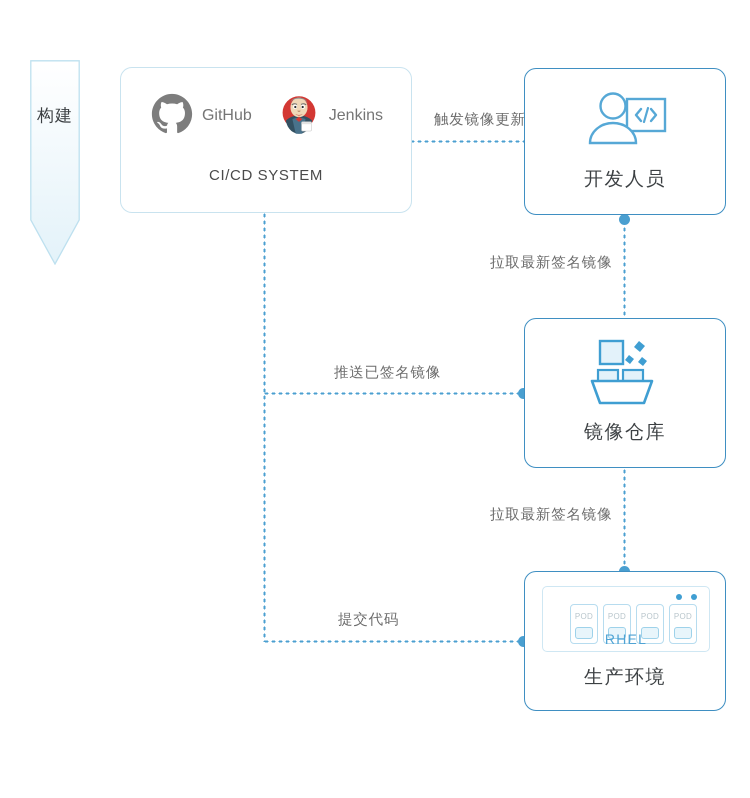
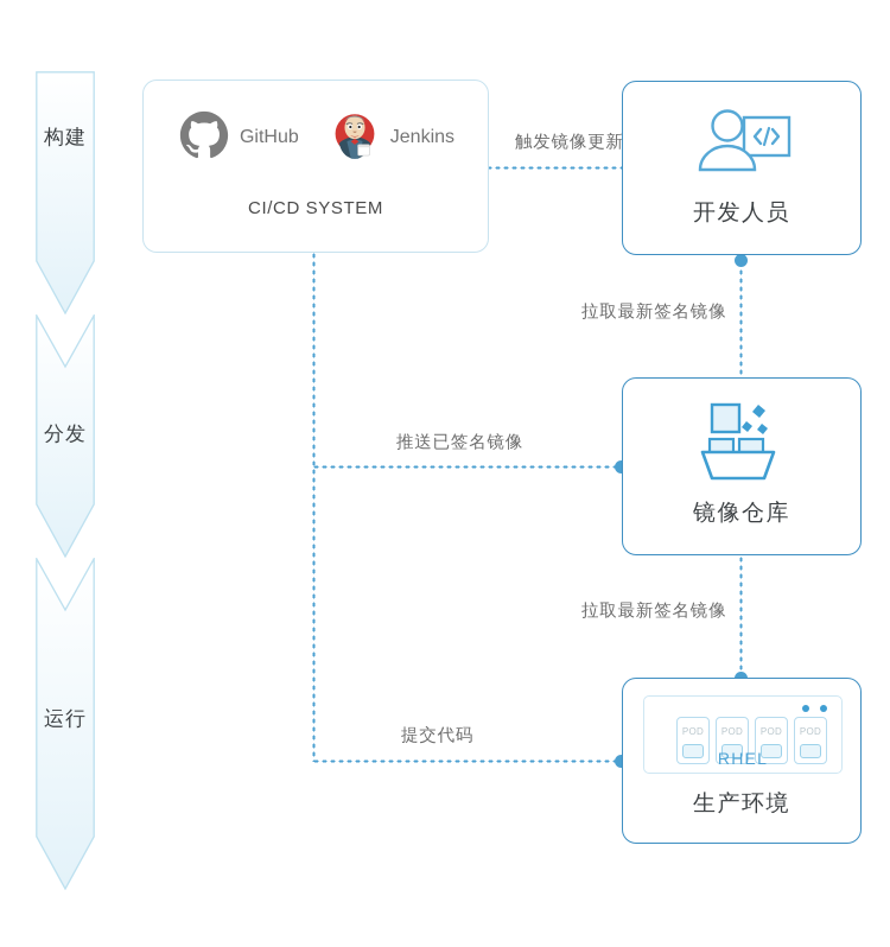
  构建
+ 分发
+ 运行
  触发镜像更新
  拉取最新签名镜像
  推送已签名镜像
  拉取最新签名镜像
  提交代码
  GitHub
  Jenkins
  CI/CD SYSTEM
  开发人员
  镜像仓库
  POD
  POD
  POD
  POD
  RHEL
  生产环境
